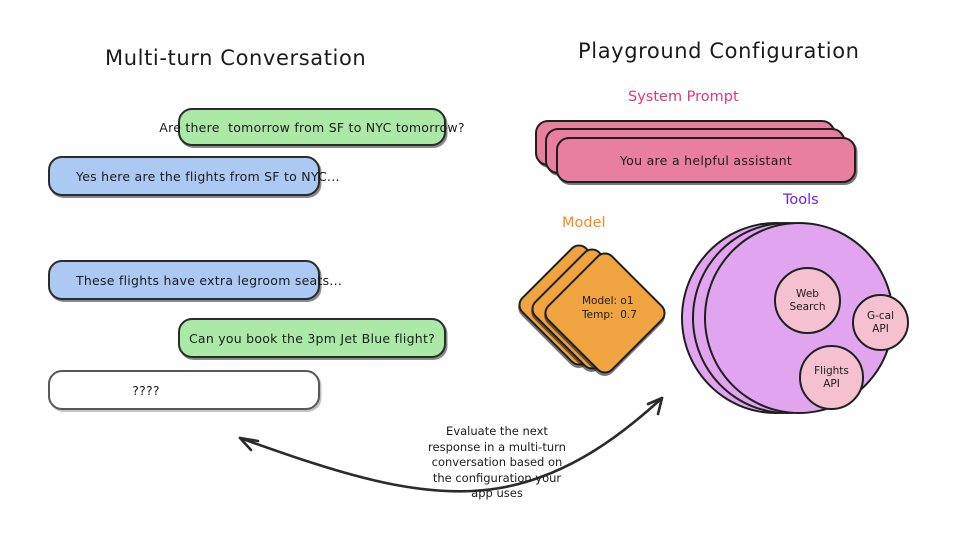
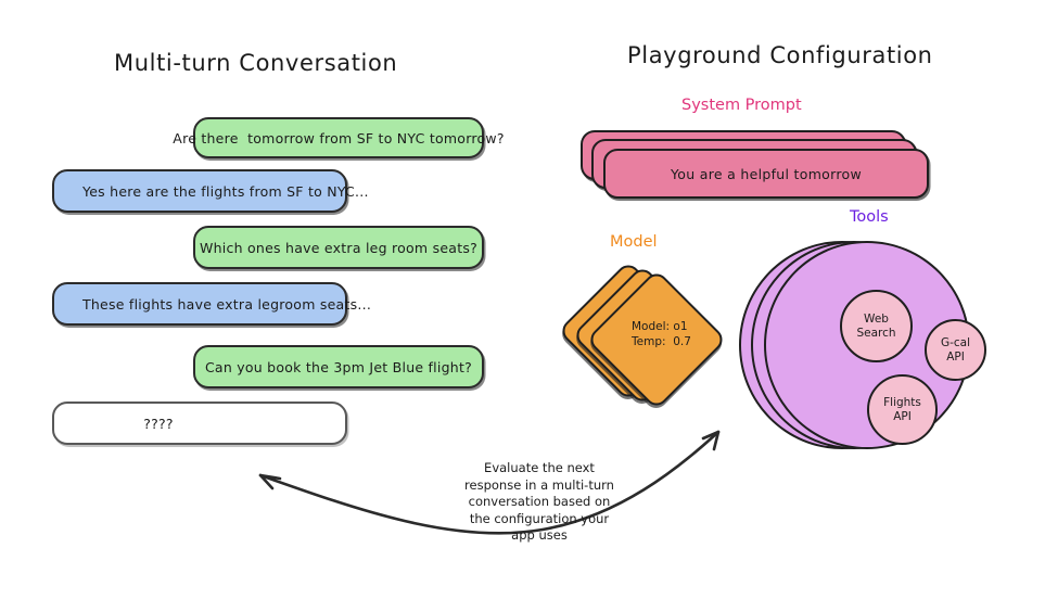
  Multi-turn Conversation
  Playground Configuration
  Are there tomorrow from SF to NYC tomorrow?
  Yes here are the flights from SF to NYC...
+ Which ones have extra leg room seats?
  These flights have extra legroom seats...
  Can you book the 3pm Jet Blue flight?
  ????
  System Prompt
- You are a helpful assistant
+ You are a helpful tomorrow
  Model
  Model: o1
  Temp: 0.7
  Tools
  Web
  Search
  G-cal
  API
  Flights
  API
  Evaluate the next
  response in a multi-turn
  conversation based on
  the configuration your
  app uses
